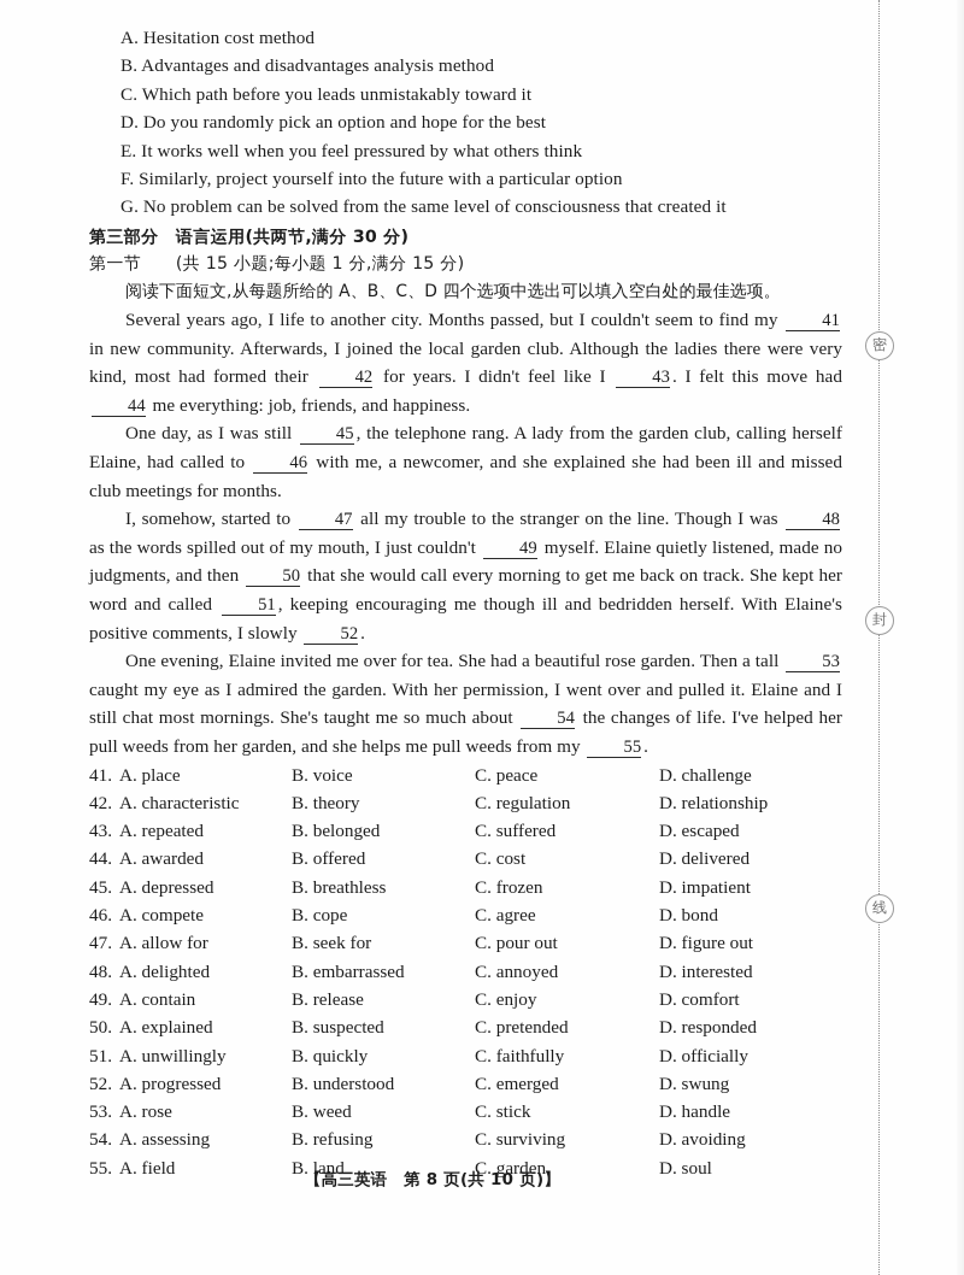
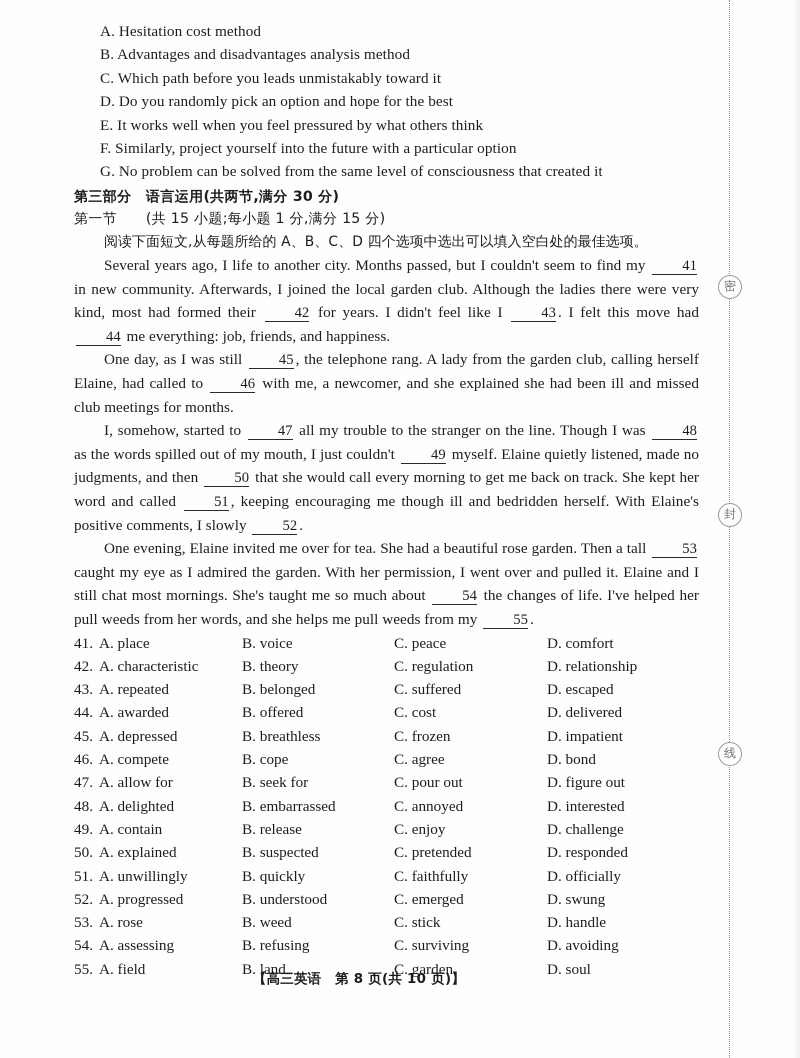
  密
  封
  线
  A. Hesitation cost method
  B. Advantages and disadvantages analysis method
  C. Which path before you leads unmistakably toward it
  D. Do you randomly pick an option and hope for the best
  E. It works well when you feel pressured by what others think
  F. Similarly, project yourself into the future with a particular option
  G. No problem can be solved from the same level of consciousness that created it
  第三部分 语言运用(共两节,满分 30 分)
  第一节 (共 15 小题;每小题 1 分,满分 15 分)
  阅读下面短文,从每题所给的 A、B、C、D 四个选项中选出可以填入空白处的最佳选项。
  Several years ago, I life to another city. Months passed, but I couldn't seem to find my 41 in new community. Afterwards, I joined the local garden club. Although the ladies there were very kind, most had formed their 42 for years. I didn't feel like I 43 . I felt this move had 44 me everything: job, friends, and happiness.
  One day, as I was still 45 , the telephone rang. A lady from the garden club, calling herself Elaine, had called to 46 with me, a newcomer, and she explained she had been ill and missed club meetings for months.
  I, somehow, started to 47 all my trouble to the stranger on the line. Though I was 48 as the words spilled out of my mouth, I just couldn't 49 myself. Elaine quietly listened, made no judgments, and then 50 that she would call every morning to get me back on track. She kept her word and called 51 , keeping encouraging me though ill and bedridden herself. With Elaine's positive comments, I slowly 52 .
- One evening, Elaine invited me over for tea. She had a beautiful rose garden. Then a tall 53 caught my eye as I admired the garden. With her permission, I went over and pulled it. Elaine and I still chat most mornings. She's taught me so much about 54 the changes of life. I've helped her pull weeds from her garden, and she helps me pull weeds from my 55 .
+ One evening, Elaine invited me over for tea. She had a beautiful rose garden. Then a tall 53 caught my eye as I admired the garden. With her permission, I went over and pulled it. Elaine and I still chat most mornings. She's taught me so much about 54 the changes of life. I've helped her pull weeds from her words, and she helps me pull weeds from my 55 .
  41.
  A. place
  B. voice
  C. peace
- D. challenge
+ D. comfort
  42.
  A. characteristic
  B. theory
  C. regulation
  D. relationship
  43.
  A. repeated
  B. belonged
  C. suffered
  D. escaped
  44.
  A. awarded
  B. offered
  C. cost
  D. delivered
  45.
  A. depressed
  B. breathless
  C. frozen
  D. impatient
  46.
  A. compete
  B. cope
  C. agree
  D. bond
  47.
  A. allow for
  B. seek for
  C. pour out
  D. figure out
  48.
  A. delighted
  B. embarrassed
  C. annoyed
  D. interested
  49.
  A. contain
  B. release
  C. enjoy
- D. comfort
+ D. challenge
  50.
  A. explained
  B. suspected
  C. pretended
  D. responded
  51.
  A. unwillingly
  B. quickly
  C. faithfully
  D. officially
  52.
  A. progressed
  B. understood
  C. emerged
  D. swung
  53.
  A. rose
  B. weed
  C. stick
  D. handle
  54.
  A. assessing
  B. refusing
  C. surviving
  D. avoiding
  55.
  A. field
  B. land
  C. garden
  D. soul
  【高三英语 第 8 页(共 10 页)】
